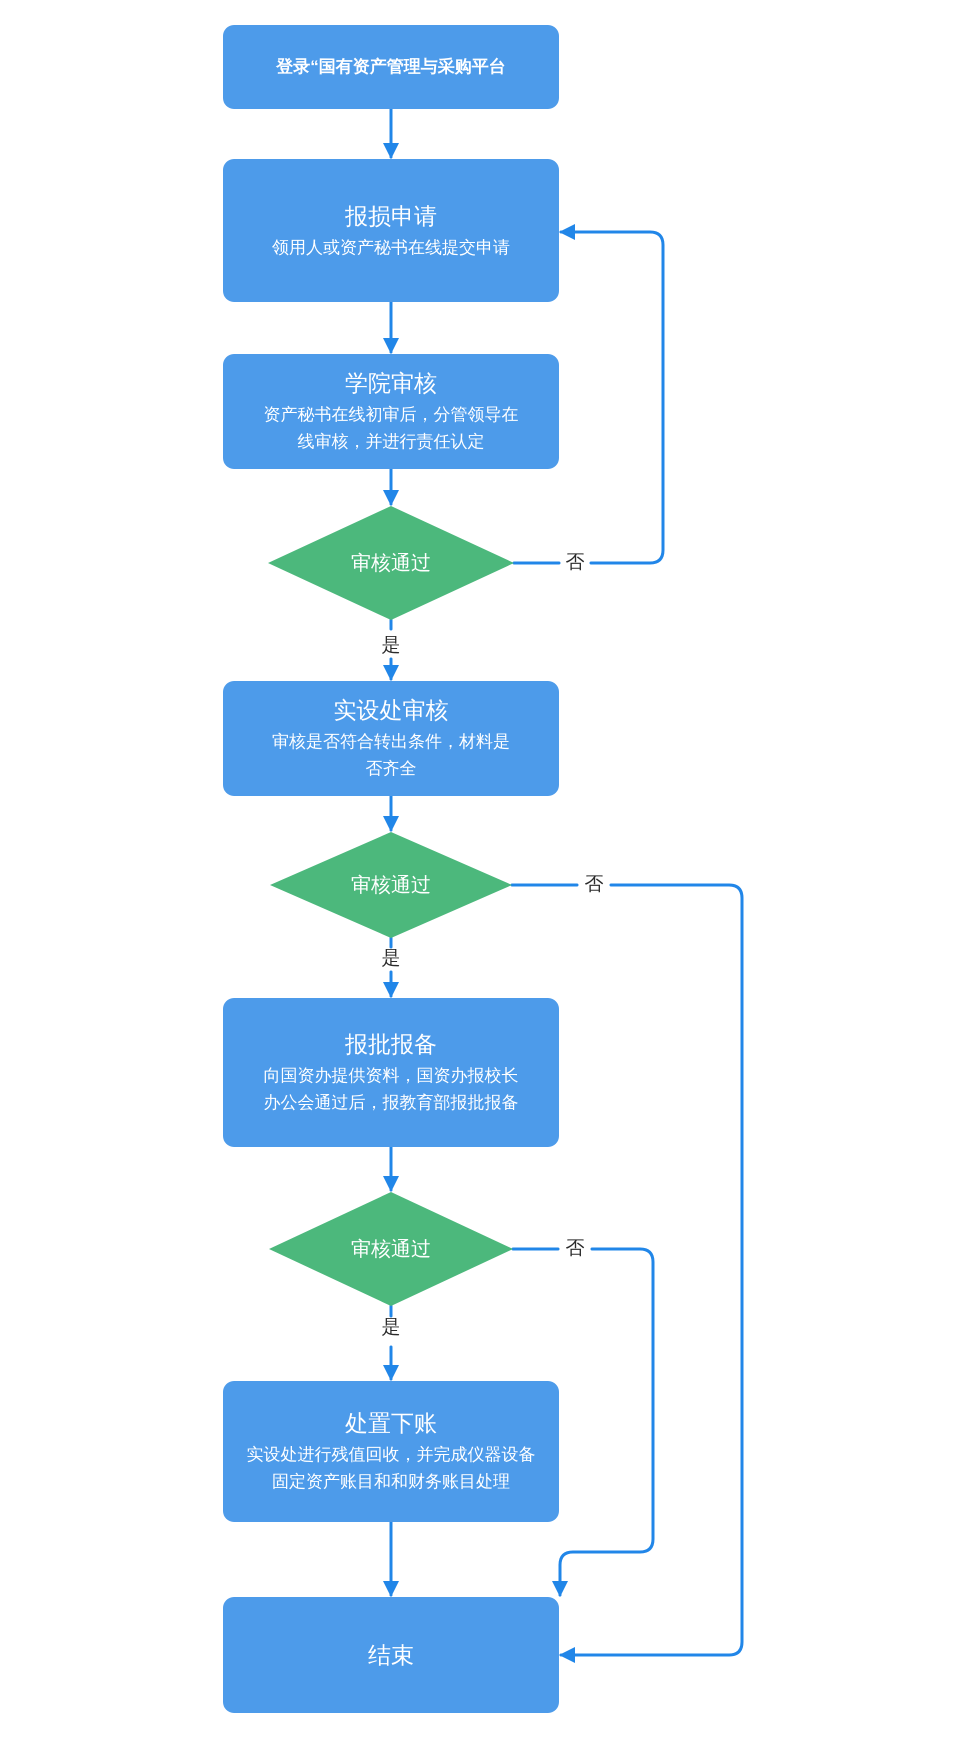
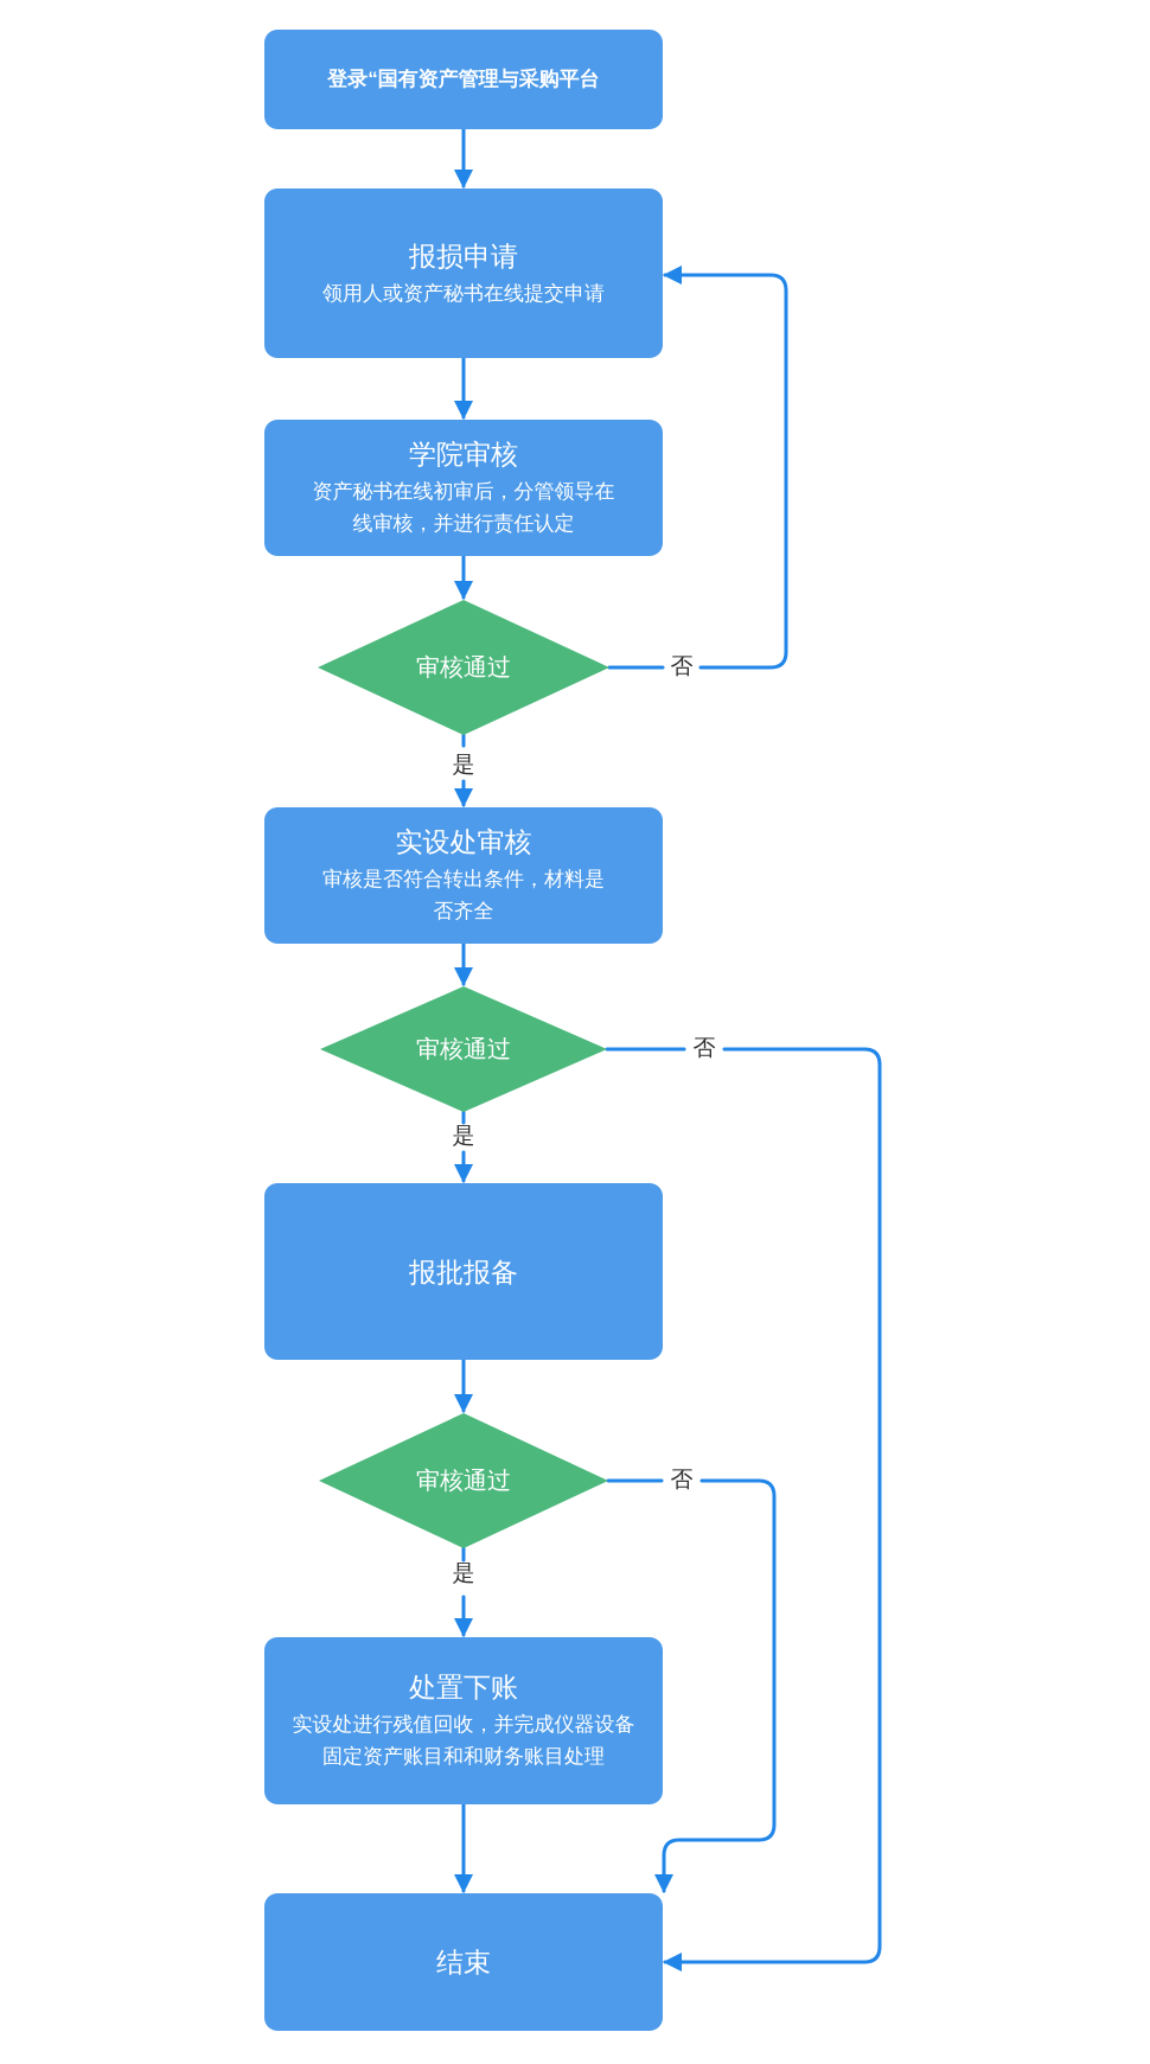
  登录“国有资产管理与采购平台
  报损申请
  领用人或资产秘书在线提交申请
  学院审核
  资产秘书在线初审后，分管领导在
  线审核，并进行责任认定
  实设处审核
  审核是否符合转出条件，材料是
  否齐全
  报批报备
- 向国资办提供资料，国资办报校长
- 办公会通过后，报教育部报批报备
  处置下账
  实设处进行残值回收，并完成仪器设备
  固定资产账目和和财务账目处理
  结束
  审核通过
  审核通过
  审核通过
  是
  否
  是
  否
  是
  否
